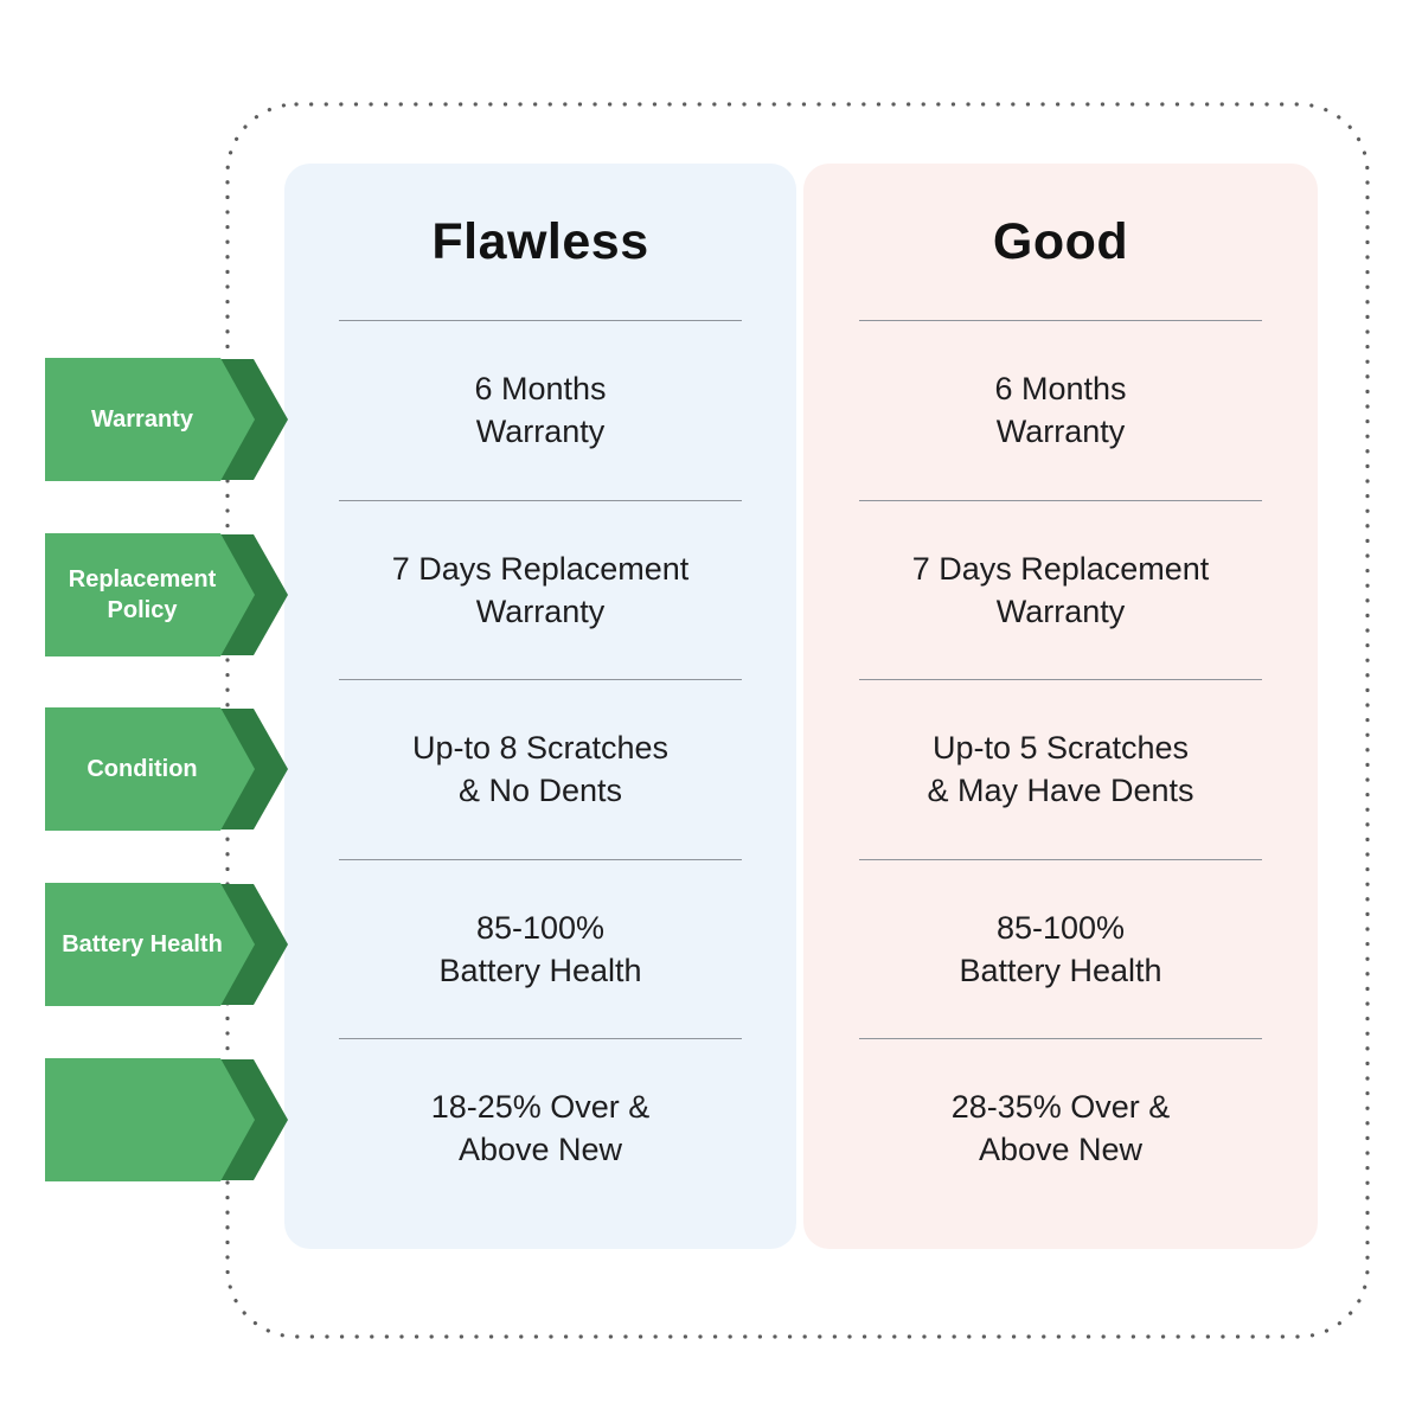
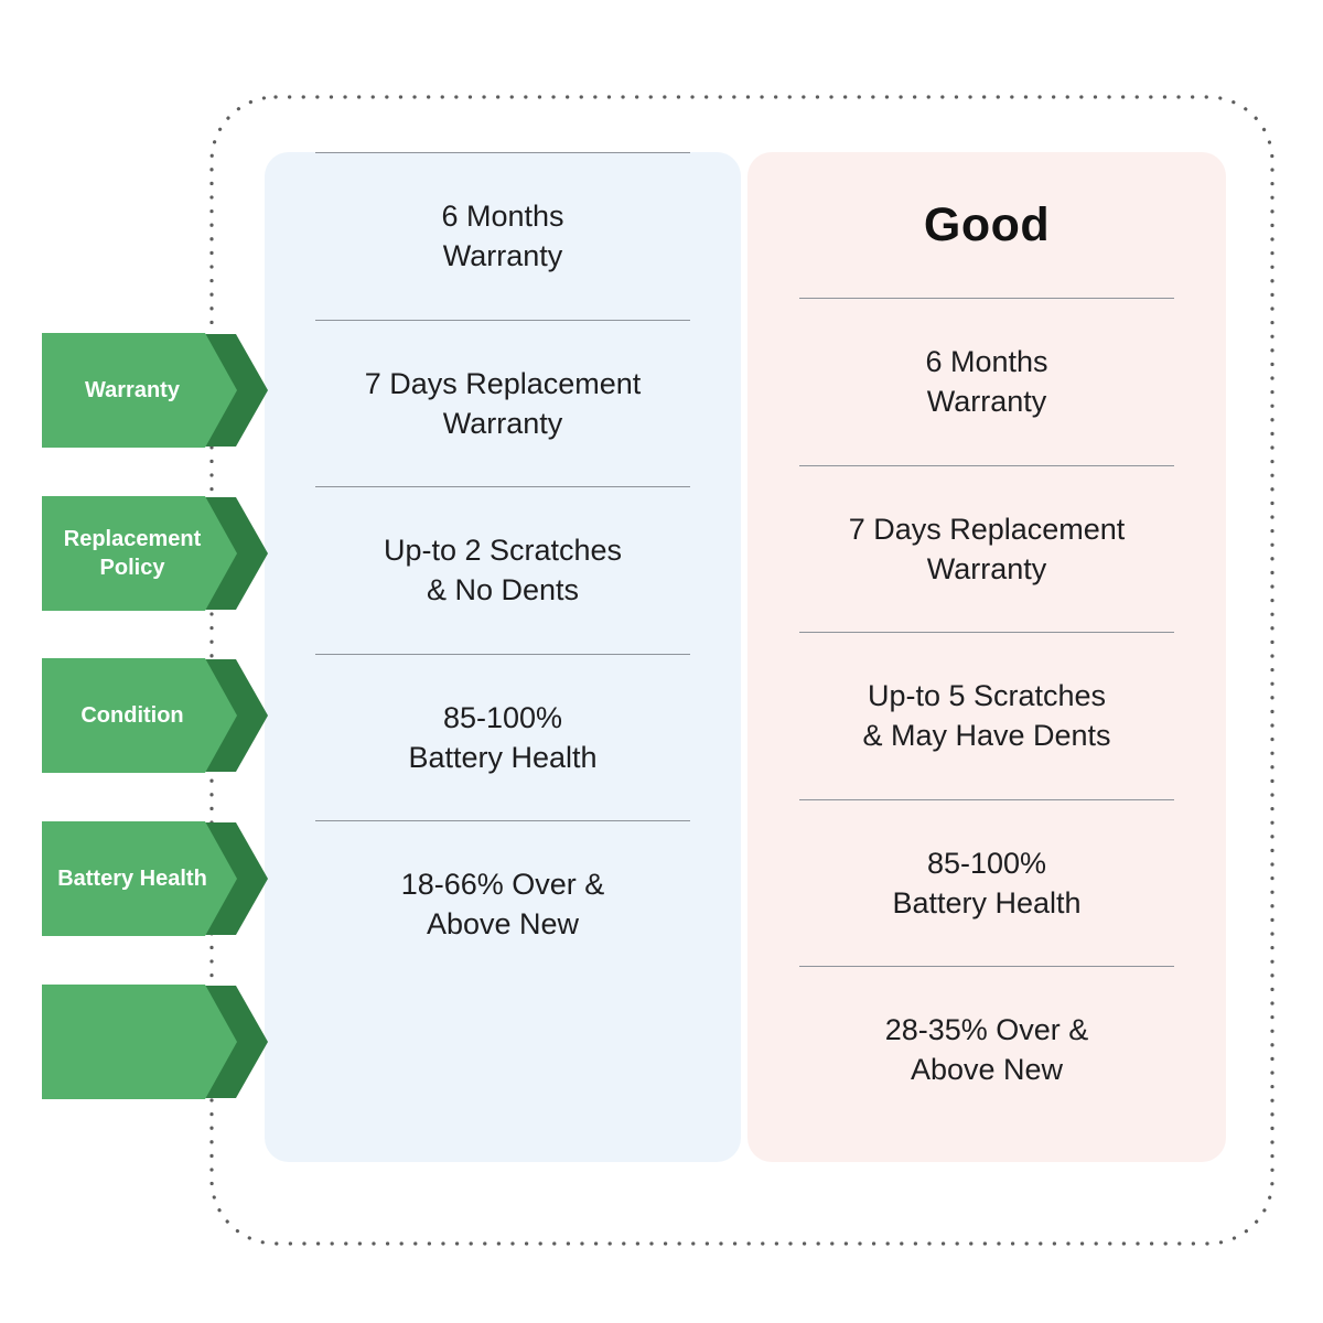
- Flawless
  6 Months
  Warranty
  7 Days Replacement
  Warranty
- Up-to 8 Scratches
+ Up-to 2 Scratches
  & No Dents
  85-100%
  Battery Health
- 18-25% Over &
+ 18-66% Over &
  Above New
  Good
  6 Months
  Warranty
  7 Days Replacement
  Warranty
  Up-to 5 Scratches
  & May Have Dents
  85-100%
  Battery Health
  28-35% Over &
  Above New
  Warranty
  Replacement Policy
  Condition
  Battery Health
